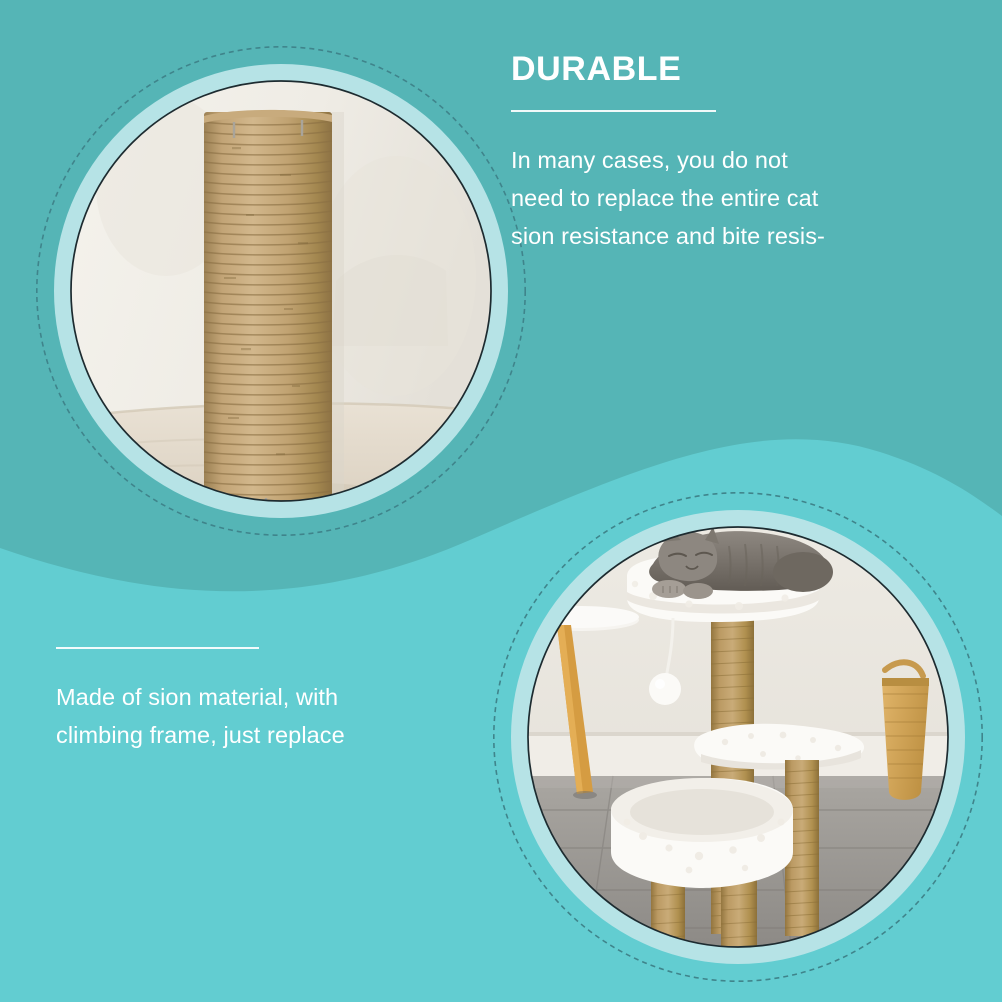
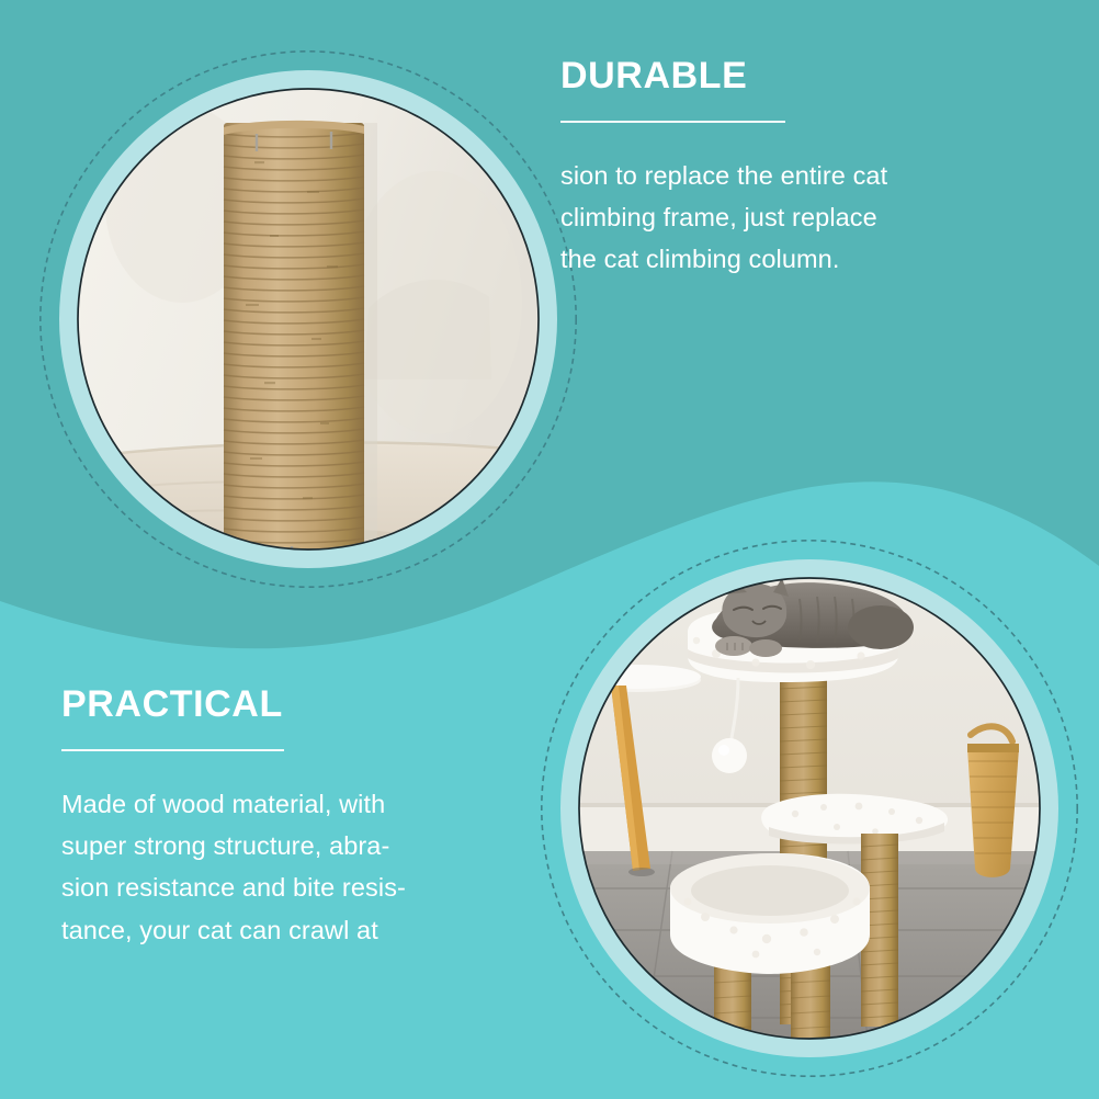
  DURABLE
- In many cases, you do not
- need to replace the entire cat
+ sion to replace the entire cat
- sion resistance and bite resis-
+ climbing frame, just replace
+ the cat climbing column.
+ PRACTICAL
- Made of sion material, with
+ Made of wood material, with
+ super strong structure, abra-
- climbing frame, just replace
+ sion resistance and bite resis-
+ tance, your cat can crawl at
